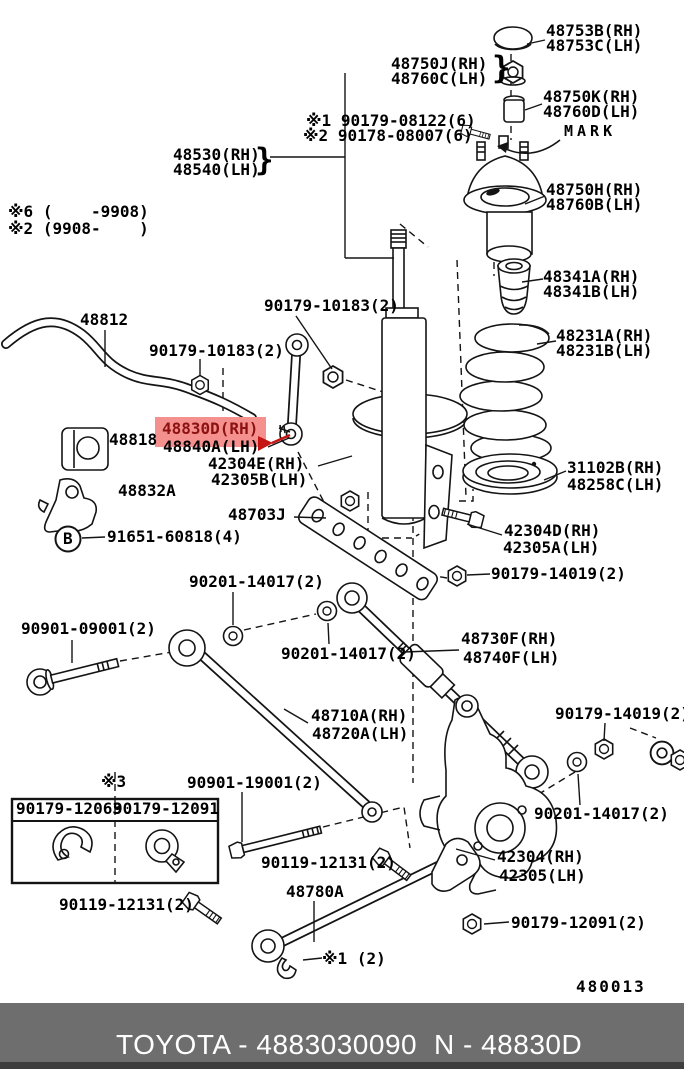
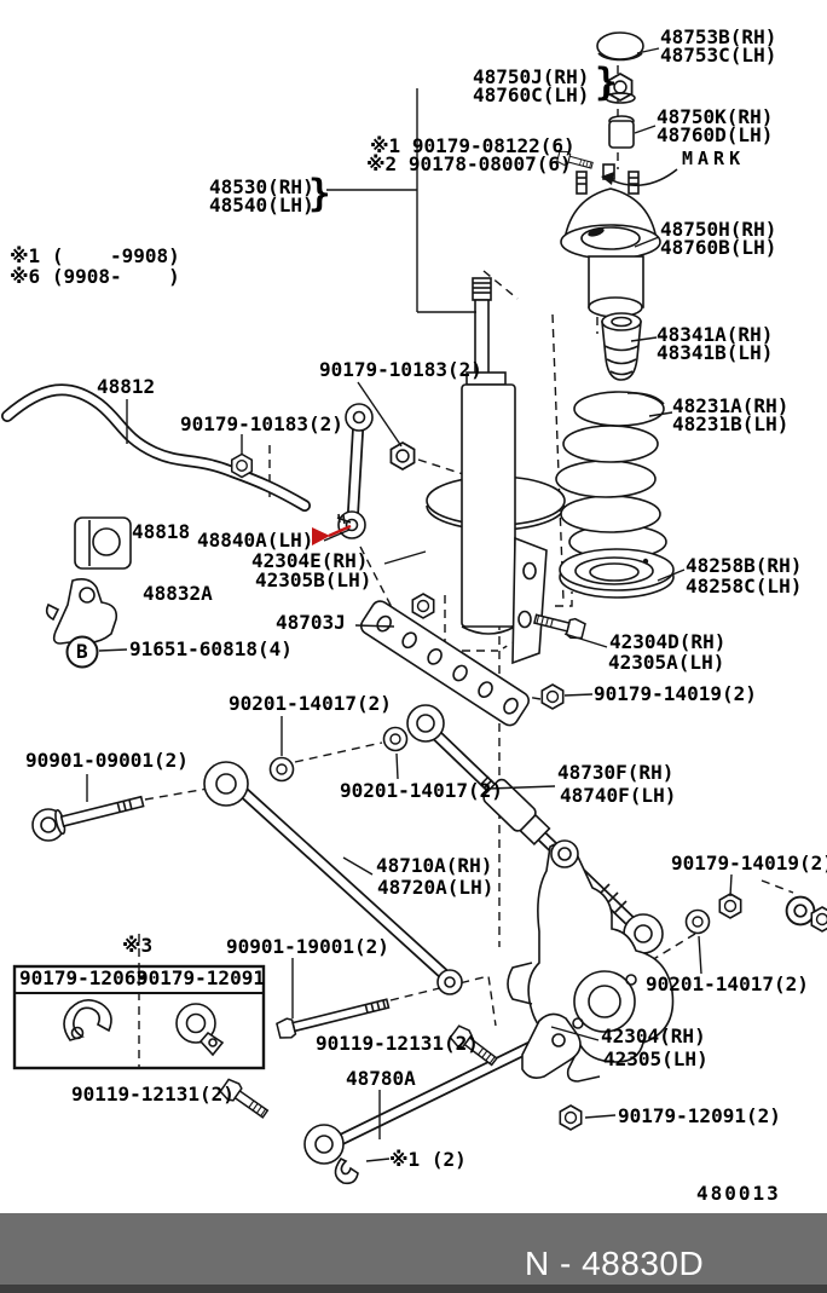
  48753B(RH)
  48753C(LH)
  48750J(RH)
  48760C(LH)
  }
  48750K(RH)
  48760D(LH)
  ※1 90179-08122(6)
  ※2 90178-08007(6)
  MARK
  48530(RH)
  48540(LH)
  }
  48750H(RH)
  48760B(LH)
- ※6 ( -9908)
+ ※1 ( -9908)
- ※2 (9908- )
+ ※6 (9908- )
  48341A(RH)
  48341B(LH)
  48231A(RH)
  48231B(LH)
  90179-10183(2)
  48812
  90179-10183(2)
- 48830D(RH)
  48818
  48840A(LH)
  42304E(RH)
  42305B(LH)
  48832A
  48703J
  91651-60818(4)
  B
- 31102B(RH)
+ 48258B(RH)
  48258C(LH)
  42304D(RH)
  42305A(LH)
  90179-14019(2)
  90201-14017(2)
  90901-09001(2)
  90201-14017(2)
  48730F(RH)
  48740F(LH)
  90179-14019(2
  48710A(RH)
  48720A(LH)
  90201-14017(2)
  42304(RH)
  42305(LH)
  ※3
  90901-19001(2)
  90179-12063
  90179-12091
  90119-12131(2)
  48780A
  90119-12131(2)
  90179-12091(2)
  ※1 (2)
  480013
- TOYOTA - 4883030090
  N - 48830D
